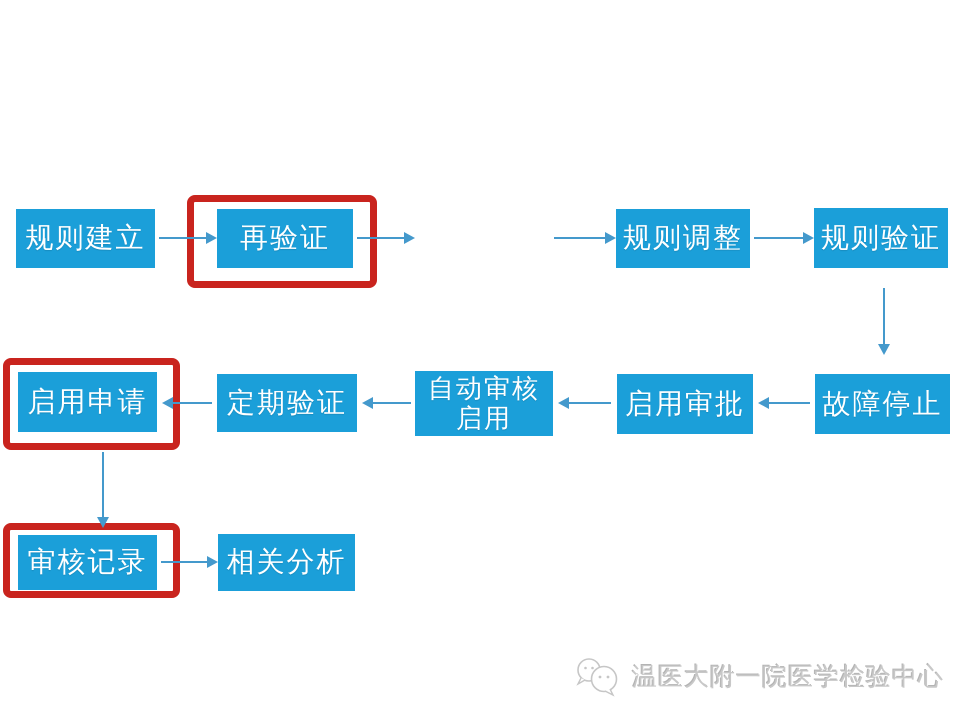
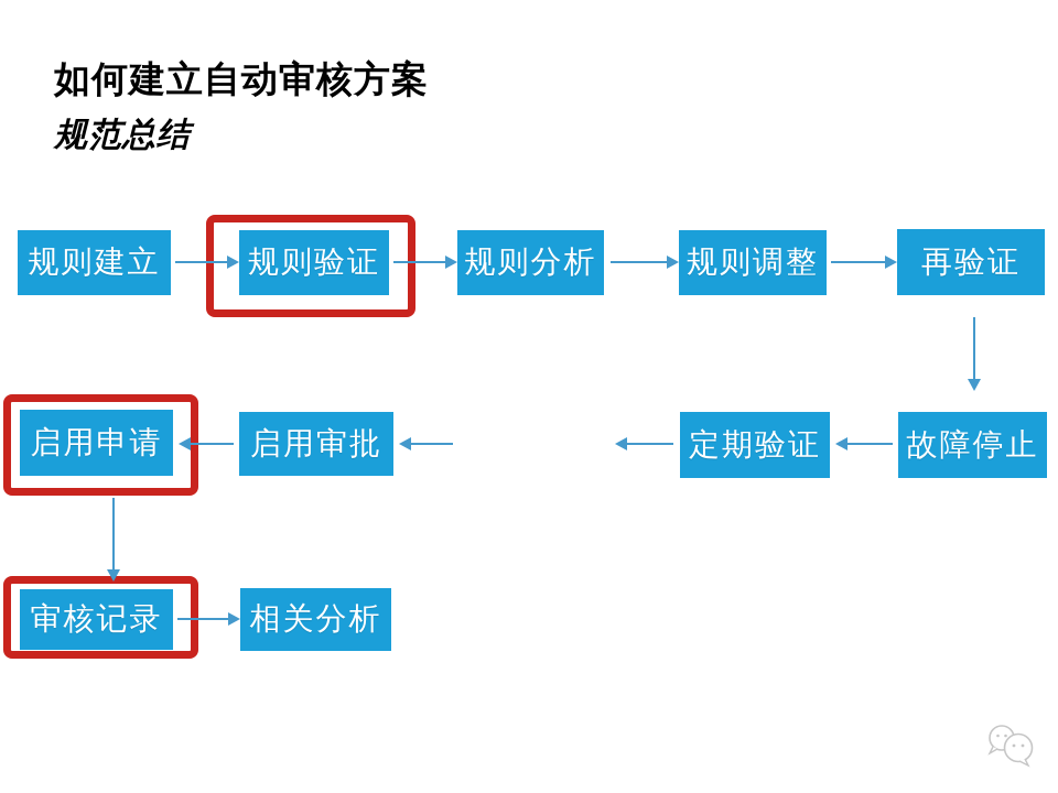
+ 如何建立自动审核方案
+ 规范总结
  规则建立
- 再验证
+ 规则验证
+ 规则分析
  规则调整
- 规则验证
+ 再验证
  启用申请
- 定期验证
+ 启用审批
- 自动审核
- 启用
- 启用审批
+ 定期验证
  故障停止
  审核记录
  相关分析
- 温医大附一院医学检验中心
